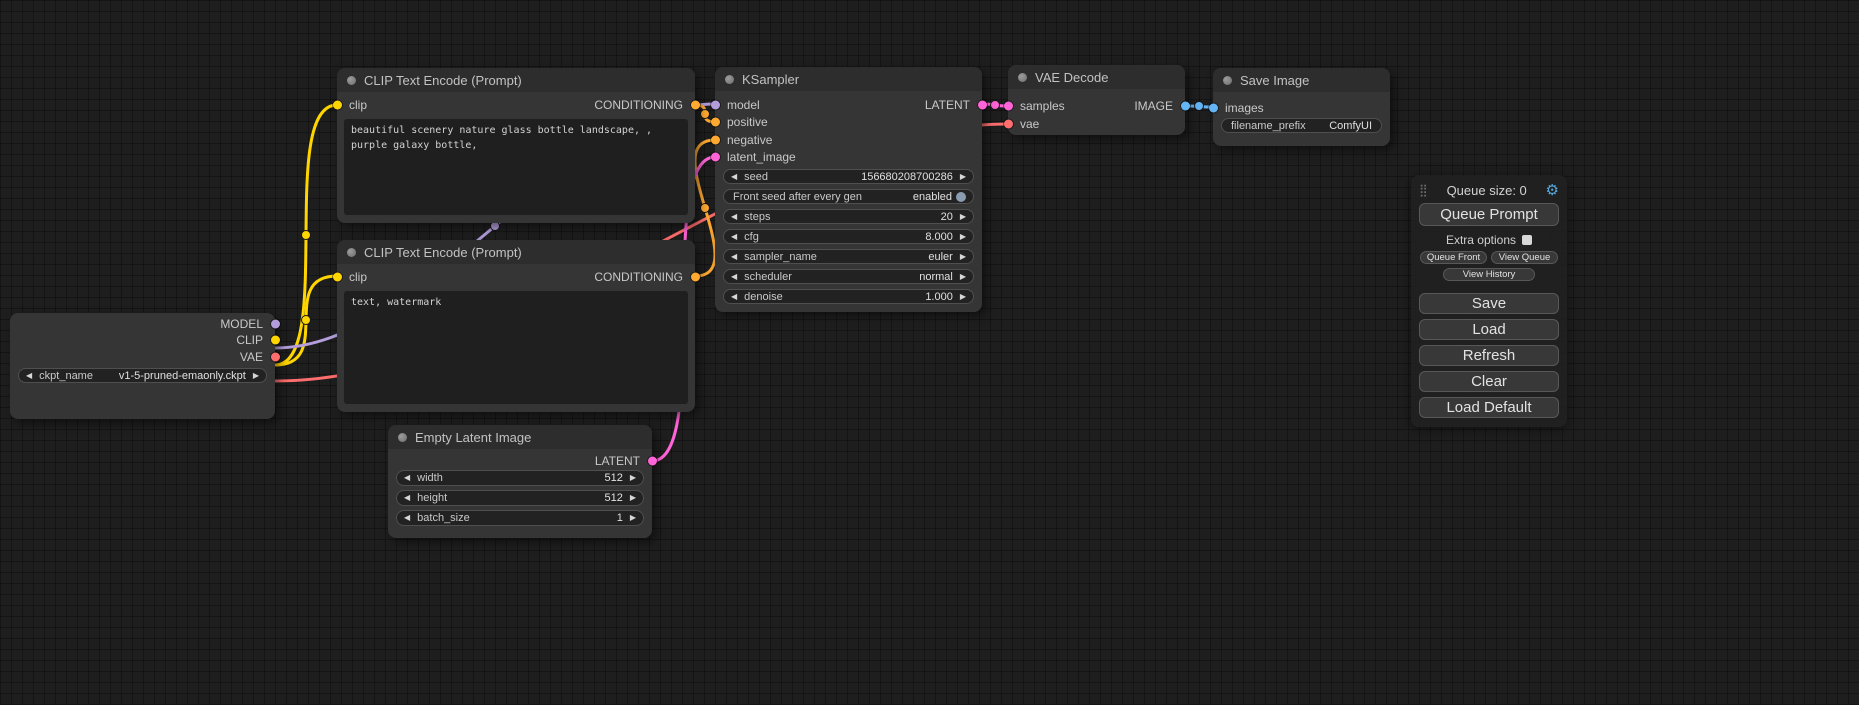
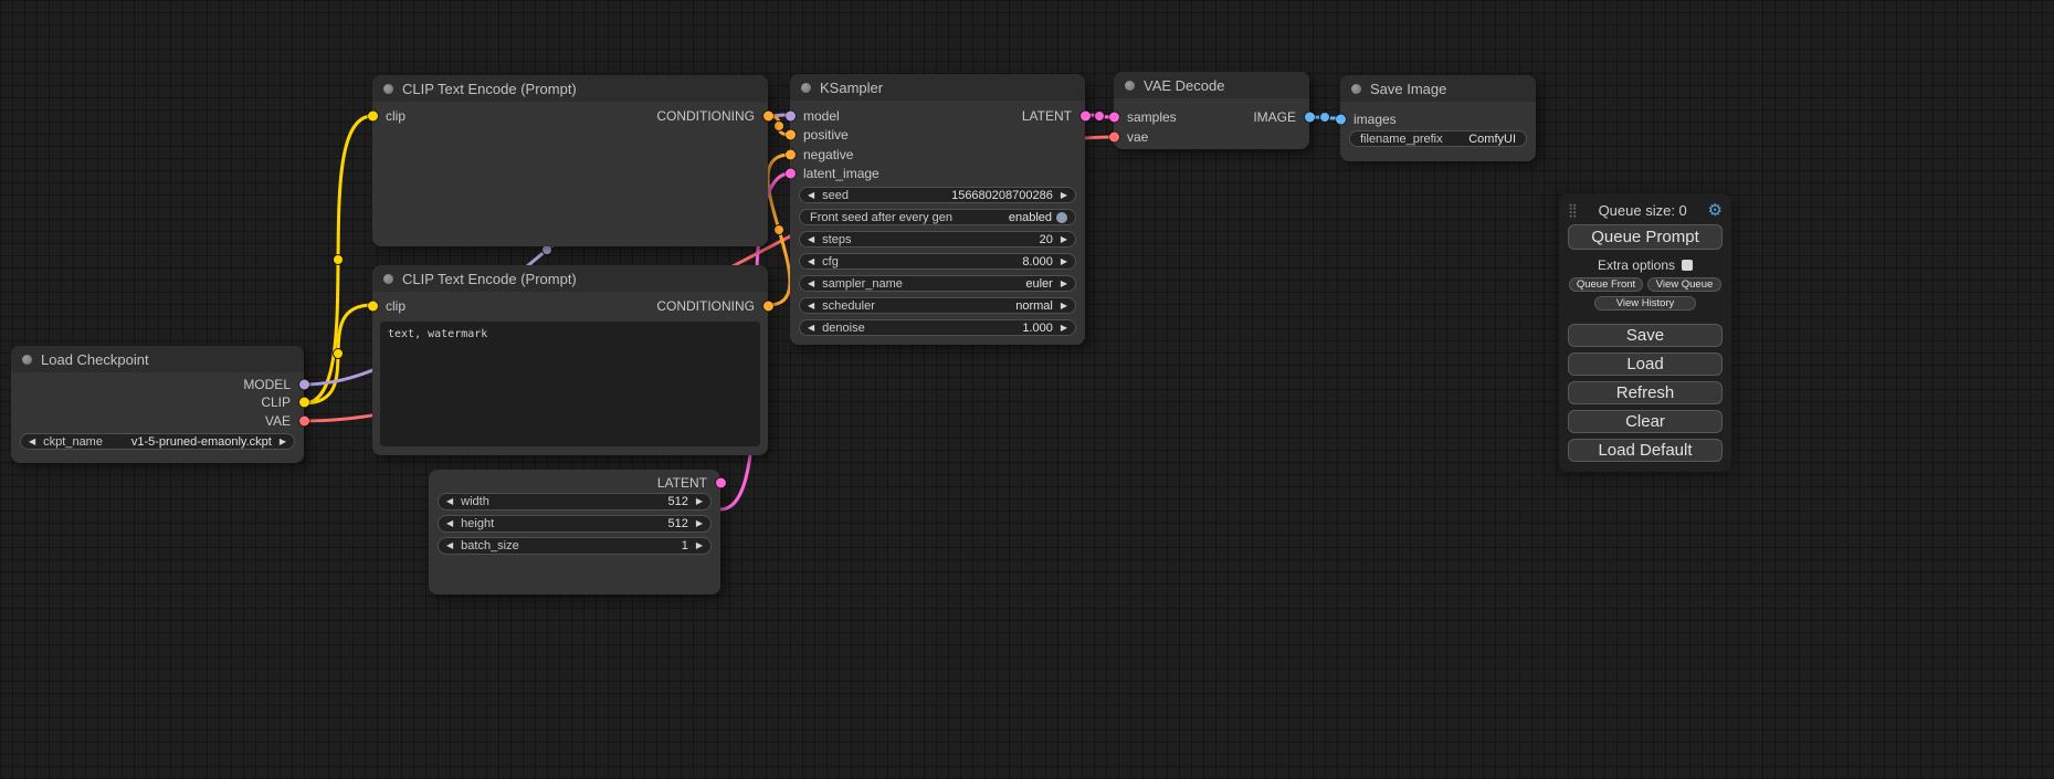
+ Load Checkpoint
  MODEL
  CLIP
  VAE
  ◀
  ckpt_name
  v1-5-pruned-emaonly.ckpt
  ▶
  CLIP Text Encode (Prompt)
  clip
  CONDITIONING
- beautiful scenery nature glass bottle landscape, , purple galaxy bottle,
  CLIP Text Encode (Prompt)
  clip
  CONDITIONING
  text, watermark
- Empty Latent Image
  LATENT
  ◀
  width
  512
  ▶
  ◀
  height
  512
  ▶
  ◀
  batch_size
  1
  ▶
  KSampler
  model
  LATENT
  positive
  negative
  latent_image
  ◀
  seed
  156680208700286
  ▶
  Front seed after every gen
  enabled
  ◀
  steps
  20
  ▶
  ◀
  cfg
  8.000
  ▶
  ◀
  sampler_name
  euler
  ▶
  ◀
  scheduler
  normal
  ▶
  ◀
  denoise
  1.000
  ▶
  VAE Decode
  samples
  IMAGE
  vae
  Save Image
  images
  filename_prefix
  ComfyUI
  ⣿
  Queue size: 0
  ⚙
  Queue Prompt
  Extra options
  Queue Front
  View Queue
  View History
  Save
  Load
  Refresh
  Clear
  Load Default
